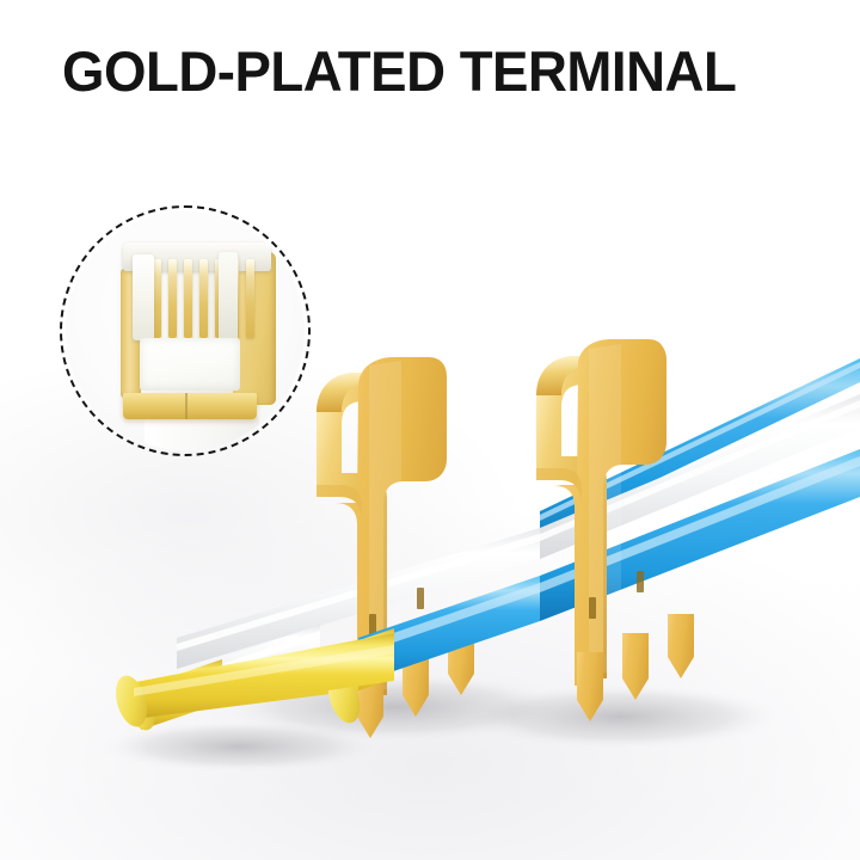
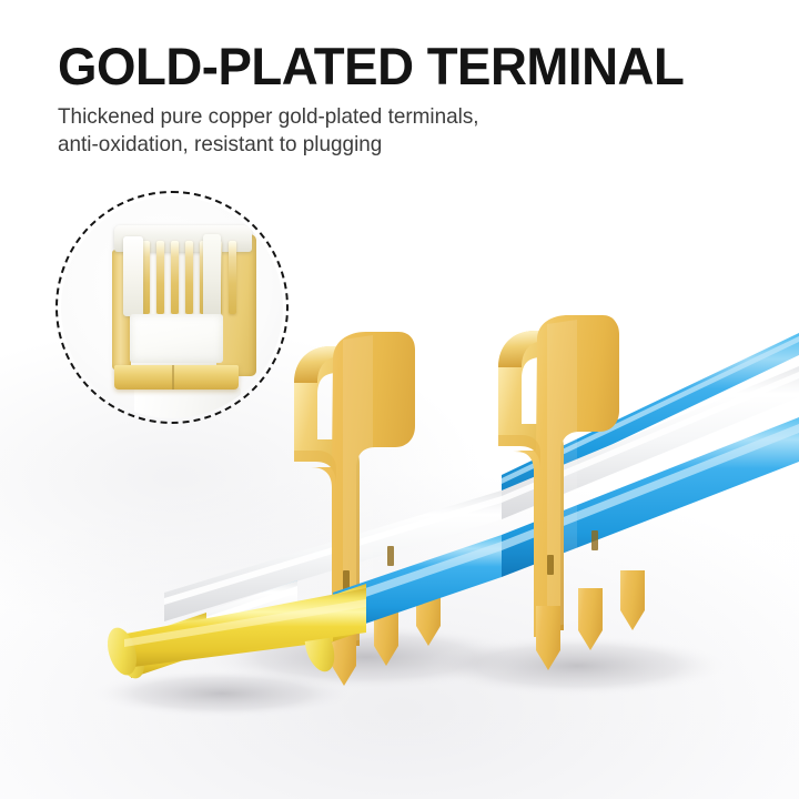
  GOLD-PLATED TERMINAL
+ Thickened pure copper gold-plated terminals,
+ anti-oxidation, resistant to plugging
